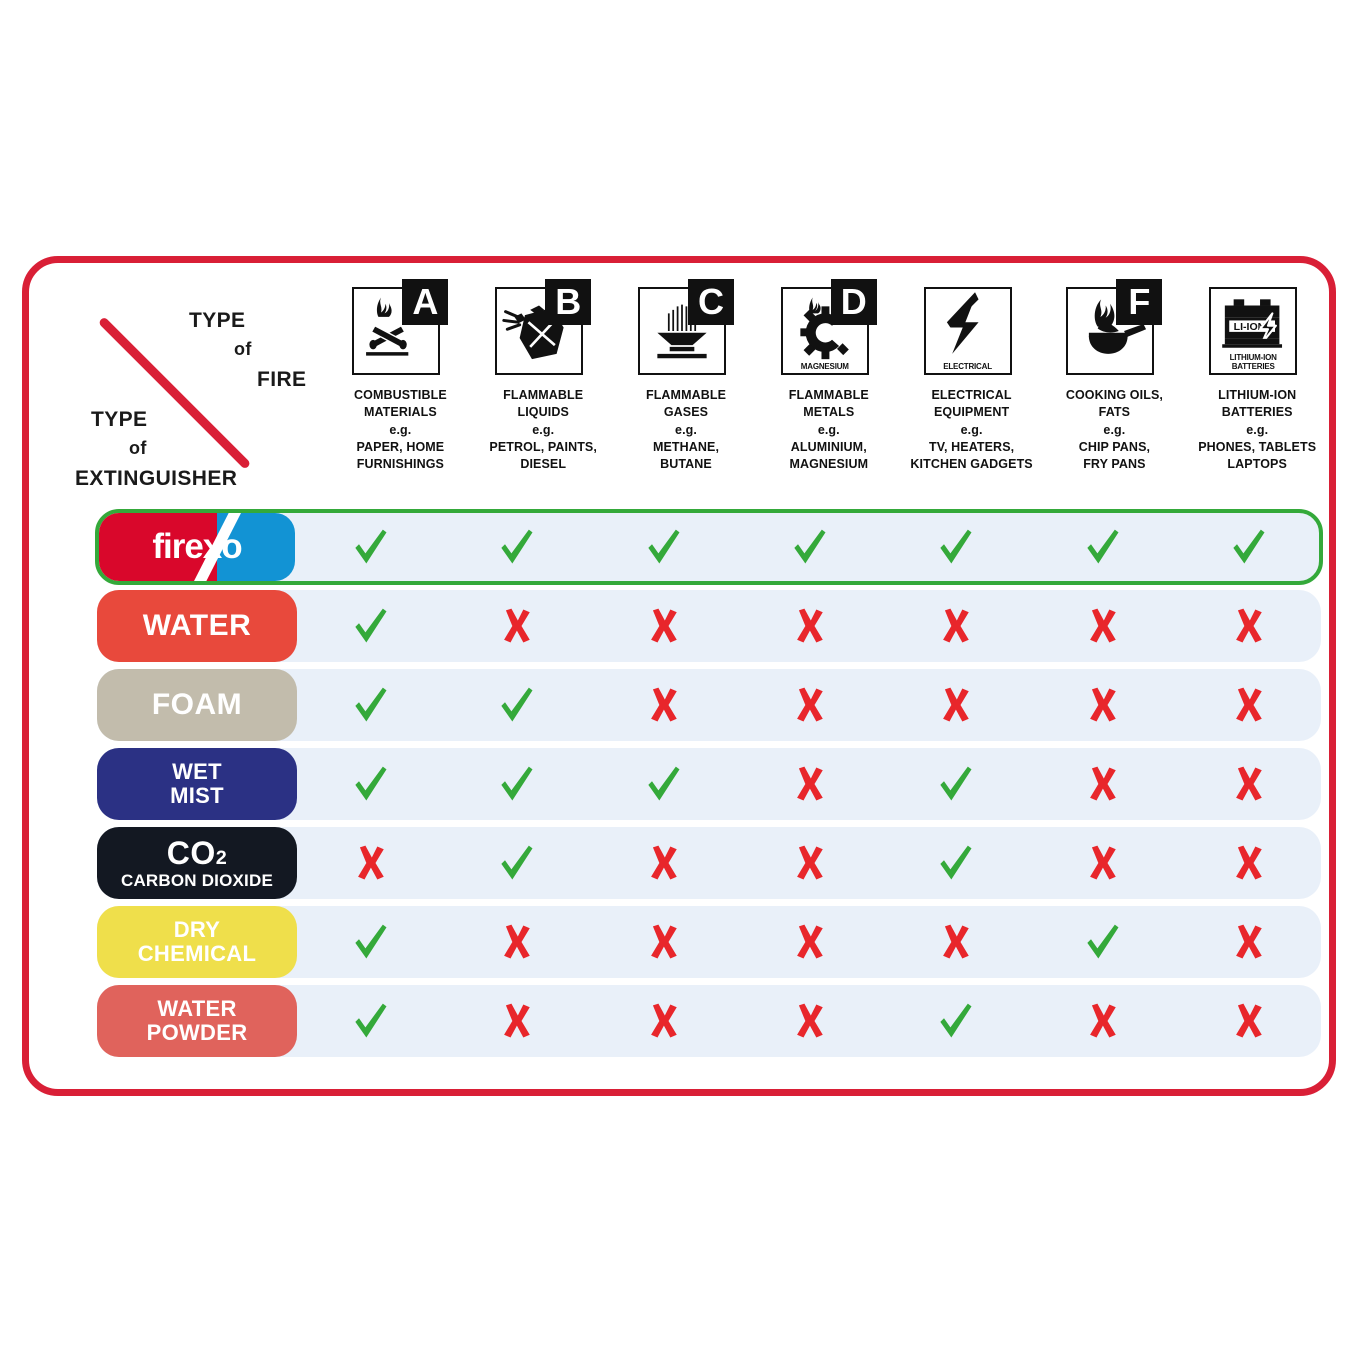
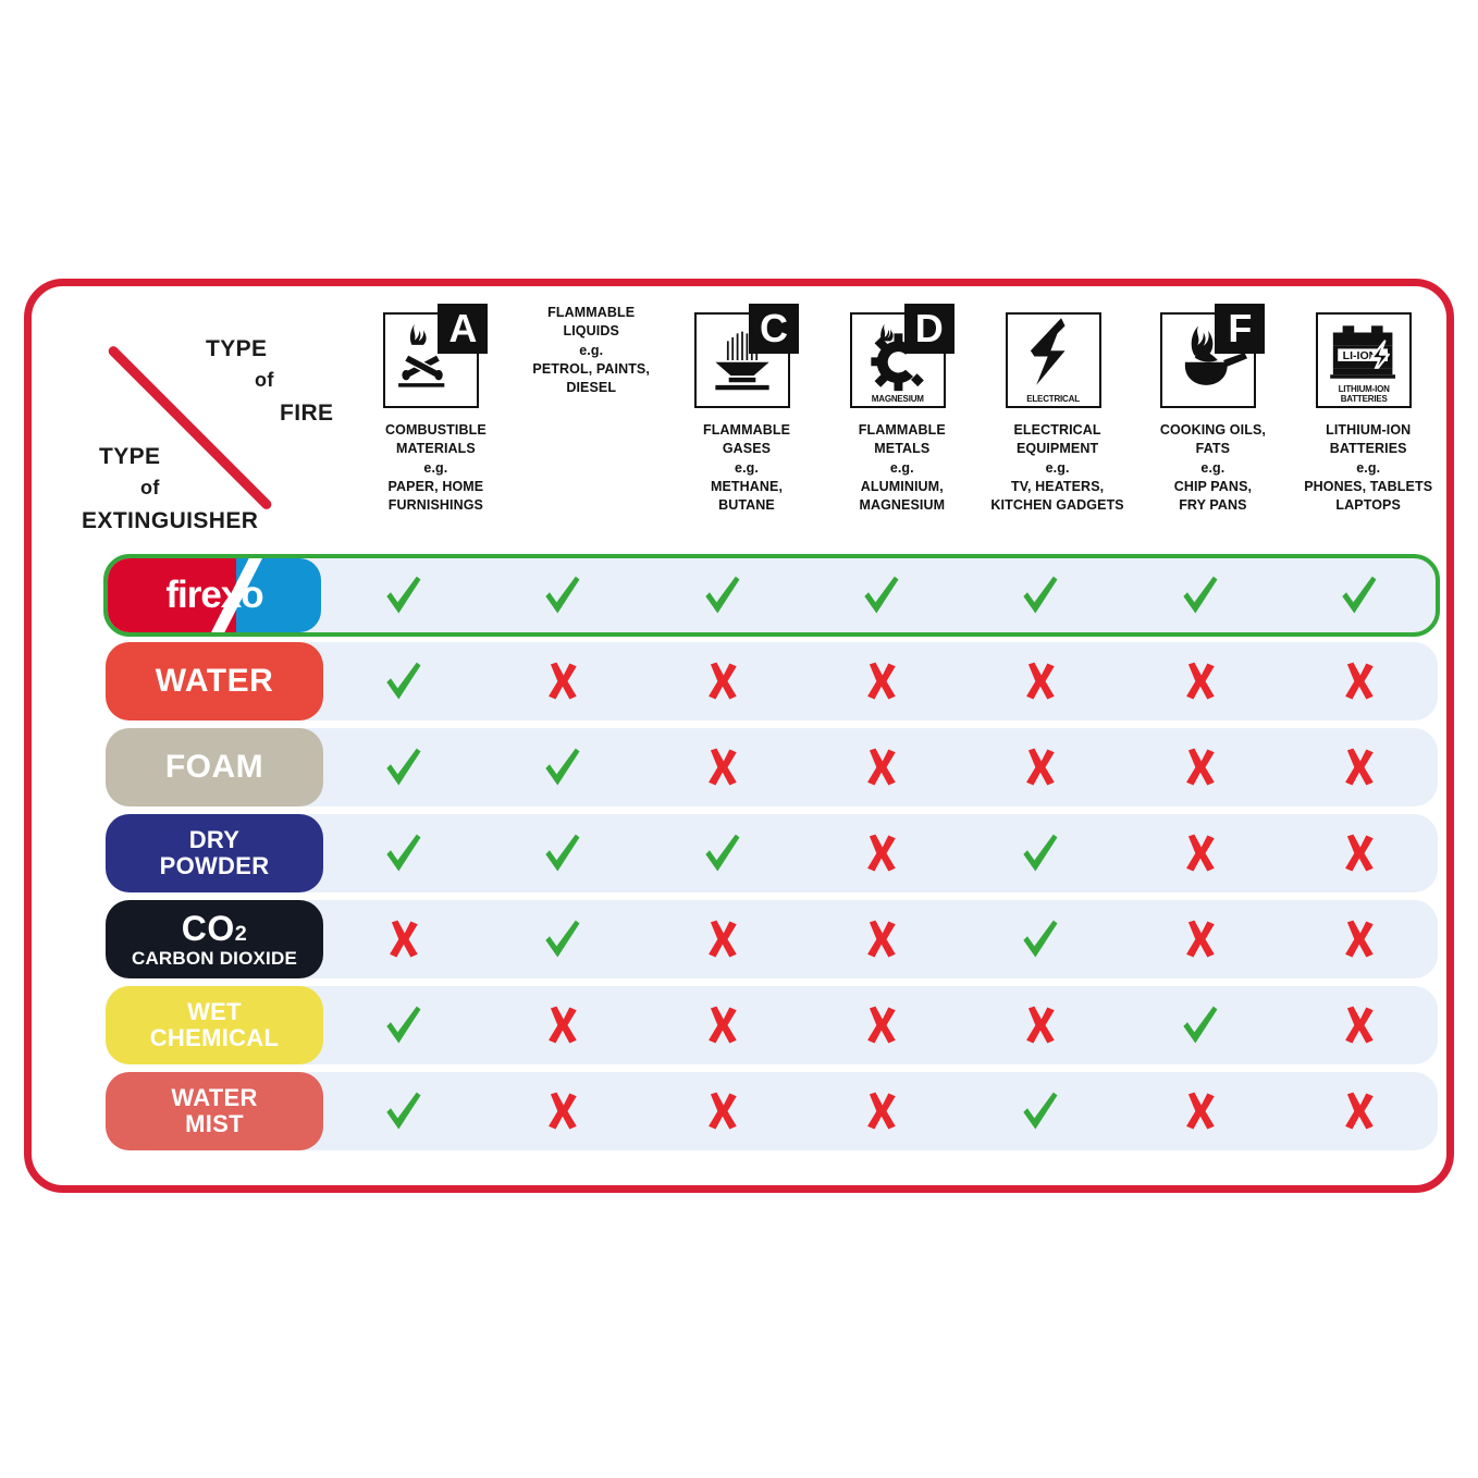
  TYPE
  of
  FIRE
  TYPE
  of
  EXTINGUISHER
  A
  COMBUSTIBLE
  MATERIALS
  e.g.
  PAPER, HOME
  FURNISHINGS
- B
  FLAMMABLE
  LIQUIDS
  e.g.
  PETROL, PAINTS,
  DIESEL
  C
  FLAMMABLE
  GASES
  e.g.
  METHANE,
  BUTANE
  MAGNESIUM
  D
  FLAMMABLE
  METALS
  e.g.
  ALUMINIUM,
  MAGNESIUM
  ELECTRICAL
  ELECTRICAL
  EQUIPMENT
  e.g.
  TV, HEATERS,
  KITCHEN GADGETS
  F
  COOKING OILS,
  FATS
  e.g.
  CHIP PANS,
  FRY PANS
  LI-IO
  LITHIUM-ION
  BATTERIES
  LITHIUM-ION
  BATTERIES
  e.g.
  PHONES, TABLETS
  LAPTOPS
  firexo
  WATER
  FOAM
- WET
+ DRY
- MIST
+ POWDER
  CO2
  CARBON DIOXIDE
- DRY
+ WET
  CHEMICAL
  WATER
- POWDER
+ MIST
